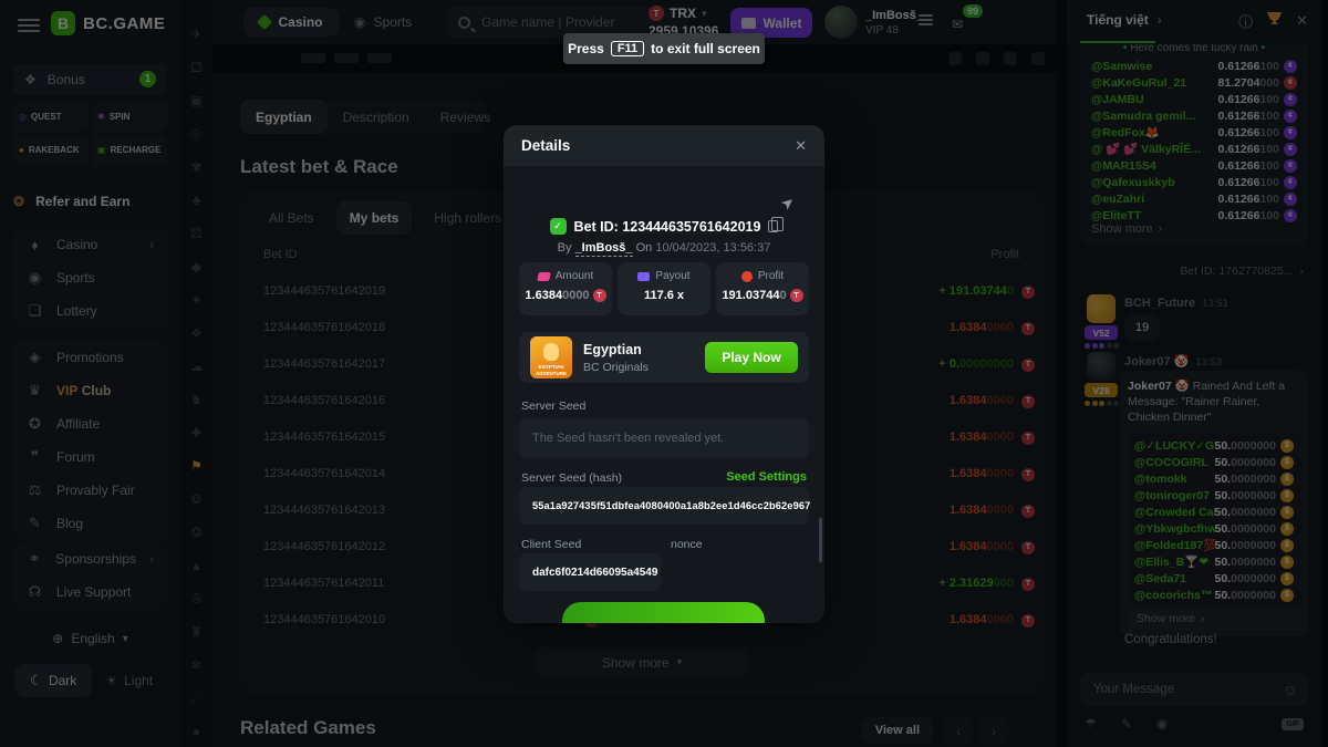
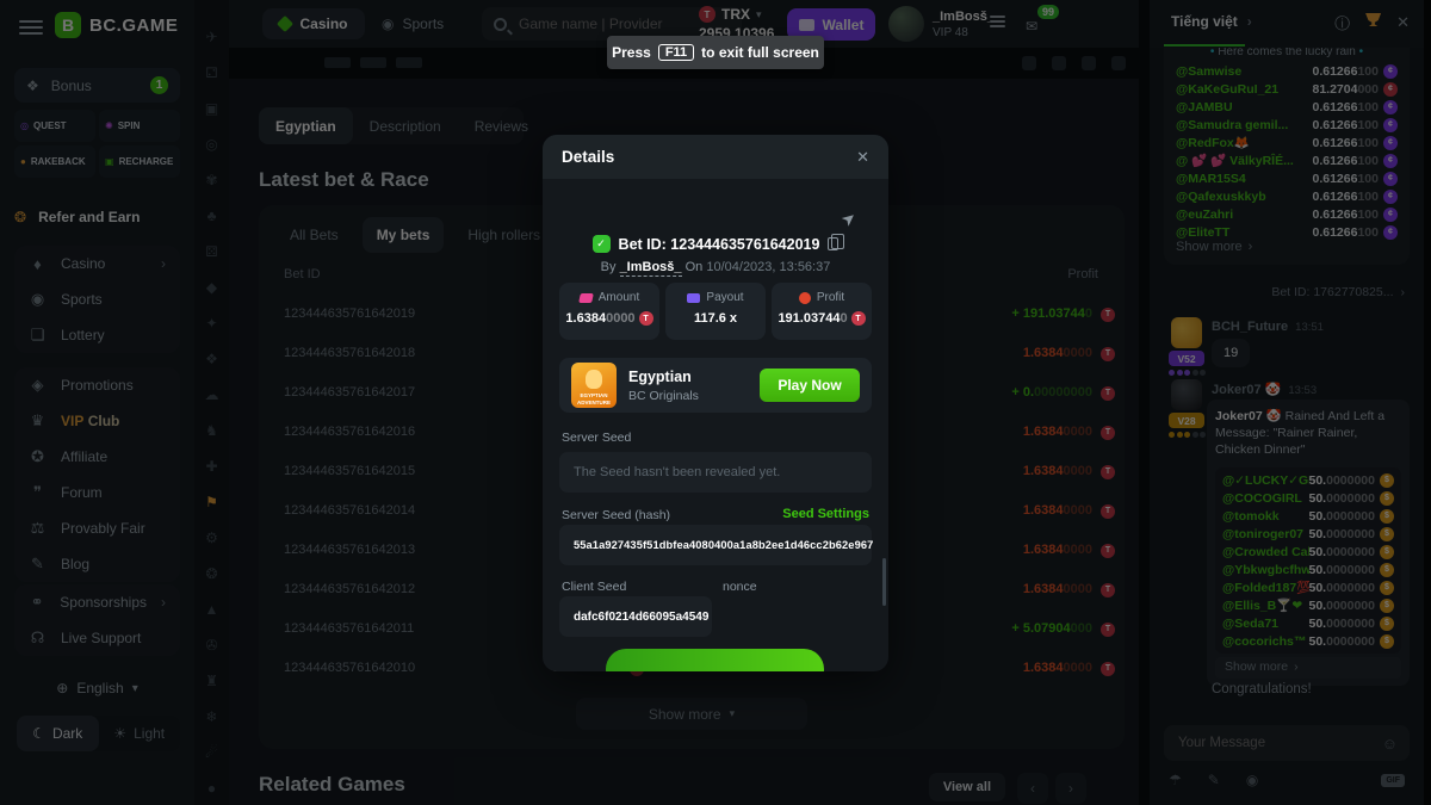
  B
  BC.GAME
  ❖
  Bonus
  1
  ◎
  QUEST
  ✺
  SPIN
  ●
  RAKEBACK
  ▣
  RECHARGE
  ❂
  Refer and Earn
  ♦
  Casino
  ›
  ◉
  Sports
  ❏
  Lottery
  ◈
  Promotions
  ♛
  VIP Club
  ✪
  Affiliate
  ❞
  Forum
  ⚖
  Provably Fair
  ✎
  Blog
  ⚭
  Sponsorships
  ›
  ☊
  Live Support
  ⊕
  English
  ▾
  ☾
  Dark
  ☀
  Light
  ✈
  ⚁
  ▣
  ✾
  ♣
  ⚄
  ◆
  ✦
  ❖
  ☁
  ♞
  ✚
  ⚑
  ⚙
  ❂
  ▲
  ✇
  ♜
  ❄
  ●
  Casino
  ◉
  Sports
  Game name | Provider
  T
  TRX
  ▾
  2959.10396
  Wallet
  _ImBosš
  VIP 48
  ✉
  99
  Egyptian
  Description
  Reviews
  Latest bet & Race
  All Bets
  My bets
  High rollers
  Bet ID
  Profit
  123444635761642019
  + 191.037440
  123444635761642018
  1.63840000
  123444635761642017
  + 0.00000000
  123444635761642016
  1.63840000
  123444635761642015
  1.63840000
  123444635761642014
  1.63840000
  123444635761642013
  1.63840000
  123444635761642012
  1.63840000
  123444635761642011
- + 2.31629000
+ + 5.07904000
  123444635761642010
  1.63840000
  Show more
  ▾
  Related Games
  View all
  ‹
  ›
  • Here comes the lucky rain •
  @Samwise
  0.61266100
  @KaKeGuRuI_21
  81.2704000
  @JAMBU
  0.61266100
  @Samudra gemil...
  0.61266100
  @RedFox🦊
  0.61266100
  @ 💕 💕 VälkyRÎÉ...
  0.61266100
  @MAR15S4
  0.61266100
  @Qafexuskkyb
  0.61266100
  @euZahri
  0.61266100
  @EliteTT
  0.61266100
  Show more
  ›
  Tiếng việt
  ›
  ⓘ
  ✕
  Bet ID: 1762770825... ›
  V52
  BCH_Future 13:51
  19
  V28
  Joker07 🤡 13:53
  Joker07 🤡 Rained And Left a Message: "Rainer Rainer, Chicken Dinner"
  50.0000000
  @COCOGIRL
  50.0000000
  @tomokk
  50.0000000
  @toniroger07
  50.0000000
  50.0000000
  @Ybkwgbcfhw
  50.0000000
  @Folded187💯
  50.0000000
  @Ellis_B🍸❤
  50.0000000
  @Seda71
  50.0000000
  @cocorichs™
  50.0000000
  Show more
  ›
  Congratulations!
  Your Message
  ☂
  ✎
  ◉
  Details
  ✕
  ✓
  Bet ID: 123444635761642019
  By _ImBosš_ On 10/04/2023, 13:56:37
  Amount
  1.63840000
  Payout
  117.6 x
  Profit
  191.037440
  Egyptian
  BC Originals
  Play Now
  Server Seed
  The Seed hasn't been revealed yet.
  Server Seed (hash)
  Seed Settings
  55a1a927435f51dbfea4080400a1a8b2ee1d46cc2b62e967
  Client Seed
  nonce
  dafc6f0214d66095a4549
  Press
  F11
  to exit full screen
